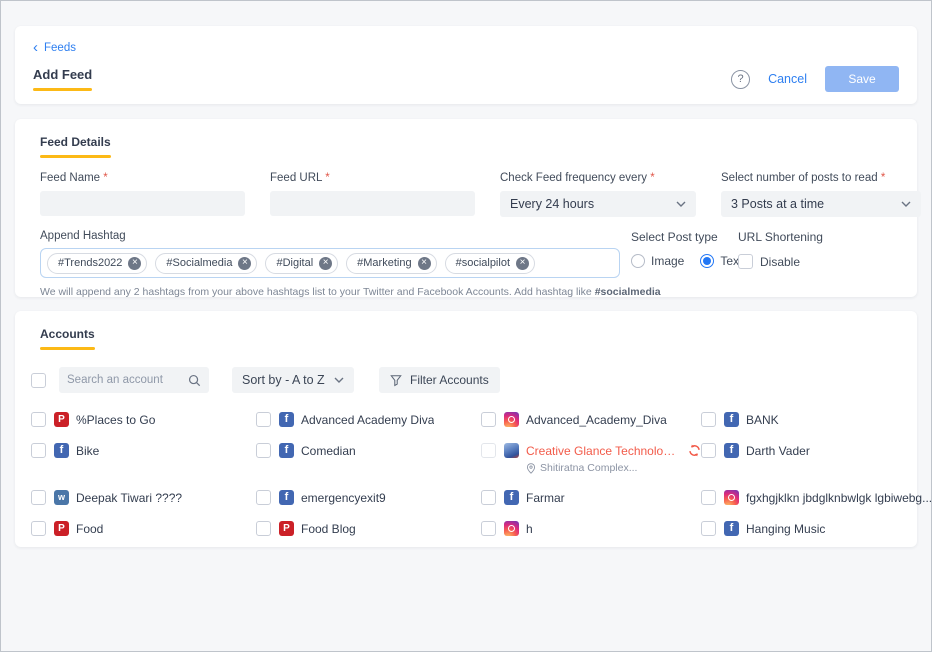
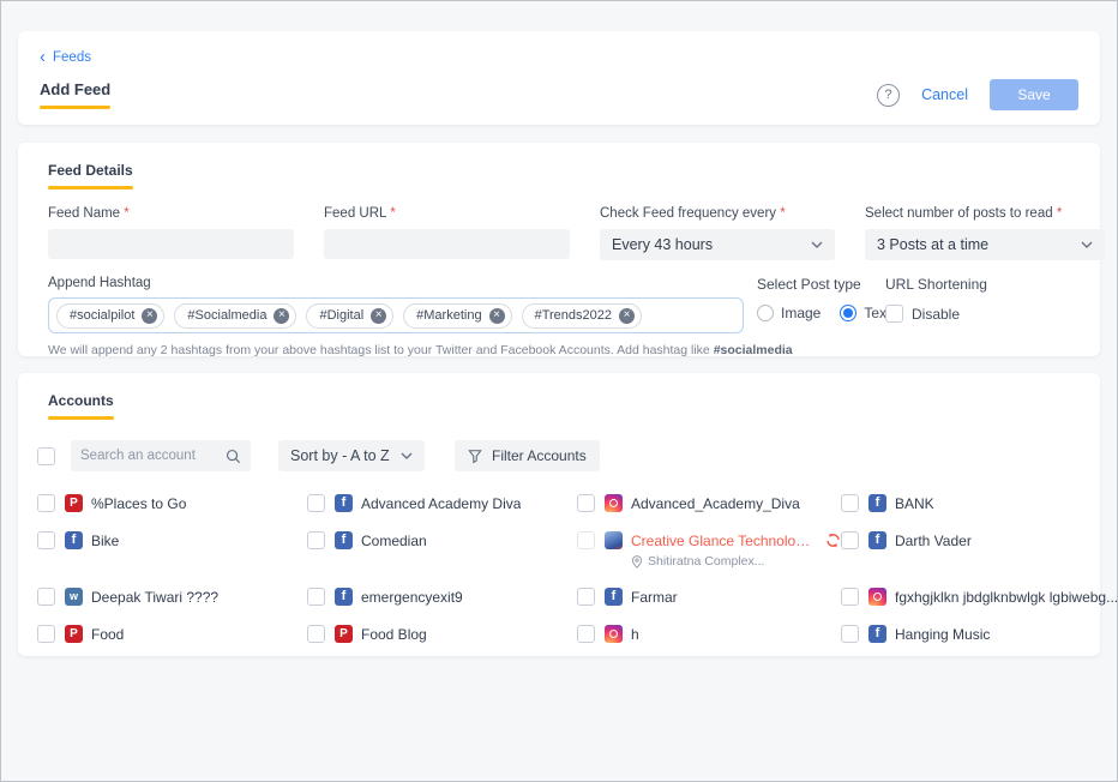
  ‹
  Feeds
  Add Feed
  ?
  Cancel
  Save
  Feed Details
  Feed Name *
  Feed URL *
  Check Feed frequency every *
- Every 24 hours
+ Every 43 hours
  Select number of posts to read *
  3 Posts at a time
  Append Hashtag
- #Trends2022
+ #socialpilot
  ×
  #Socialmedia
  ×
  #Digital
  ×
  #Marketing
  ×
- #socialpilot
+ #Trends2022
  ×
  We will append any 2 hashtags from your above hashtags list to your Twitter and Facebook Accounts. Add hashtag like #socialmedia
  Select Post type
  Image
  Tex
  URL Shortening
  Disable
  Accounts
  Search an account
  Sort by - A to Z
  Filter Accounts
  P
  %Places to Go
  f
  Advanced Academy Diva
  Advanced_Academy_Diva
  f
  BANK
  f
  Bike
  f
  Comedian
  Creative Glance Technologie
  Shitiratna Complex...
  f
  Darth Vader
  w
  Deepak Tiwari ????
  f
  emergencyexit9
  f
  Farmar
  fgxhgjklkn jbdglknbwlgk lgbiwebg...
  P
  Food
  P
  Food Blog
  h
  f
  Hanging Music
